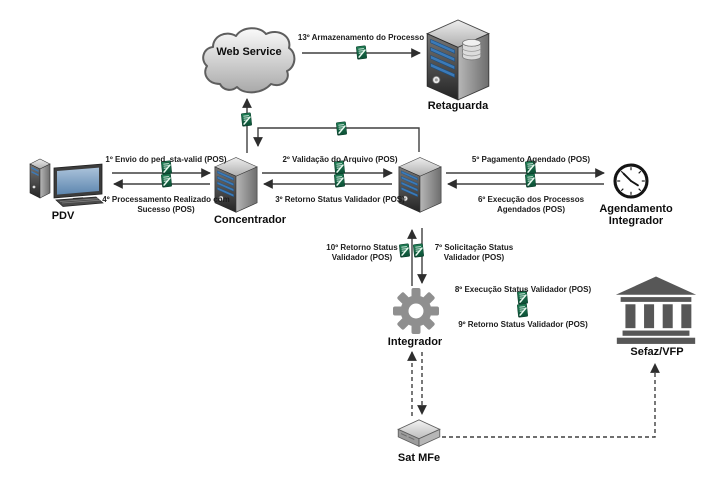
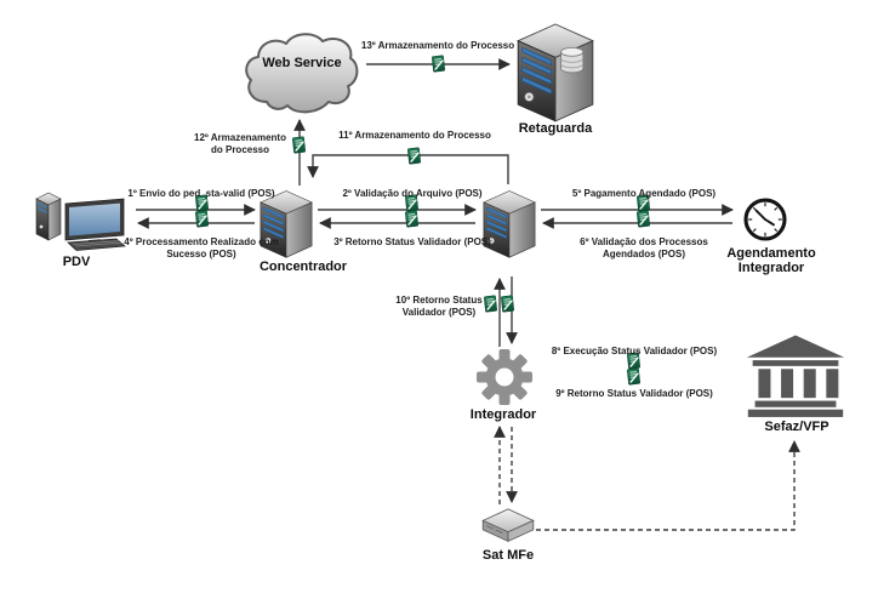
  Web Service
  Retaguarda
  PDV
  Concentrador
  Agendamento Integrador
  Integrador
  Sefaz/VFP
  Sat MFe
  1º Envio do ped_sta-valid (POS)
  4º Processamento Realizado com Sucesso (POS)
  2º Validação do Arquivo (POS)
  3º Retorno Status Validador (POS)
  5º Pagamento Agendado (POS)
- 6º Execução dos Processos Agendados (POS)
+ 6º Validação dos Processos Agendados (POS)
  10º Retorno Status Validador (POS)
- 7º Solicitação Status Validador (POS)
  8º Execução Status Validador (POS)
  9º Retorno Status Validador (POS)
+ 11º Armazenamento do Processo
+ 12º Armazenamento do Processo
  13º Armazenamento do Processo
